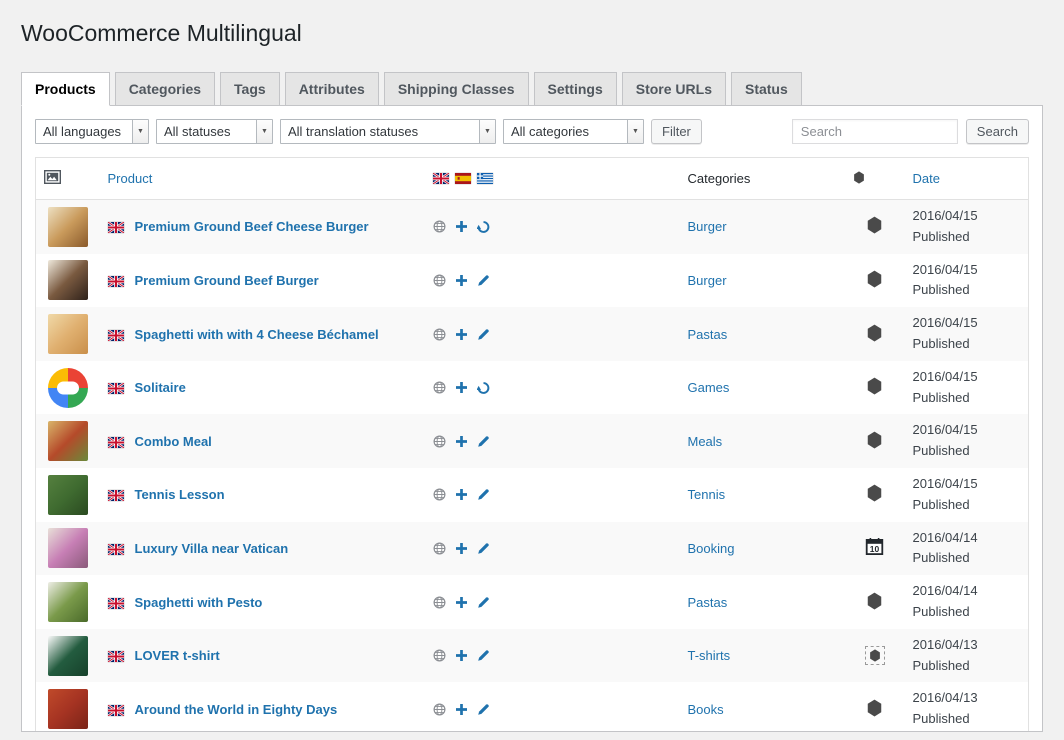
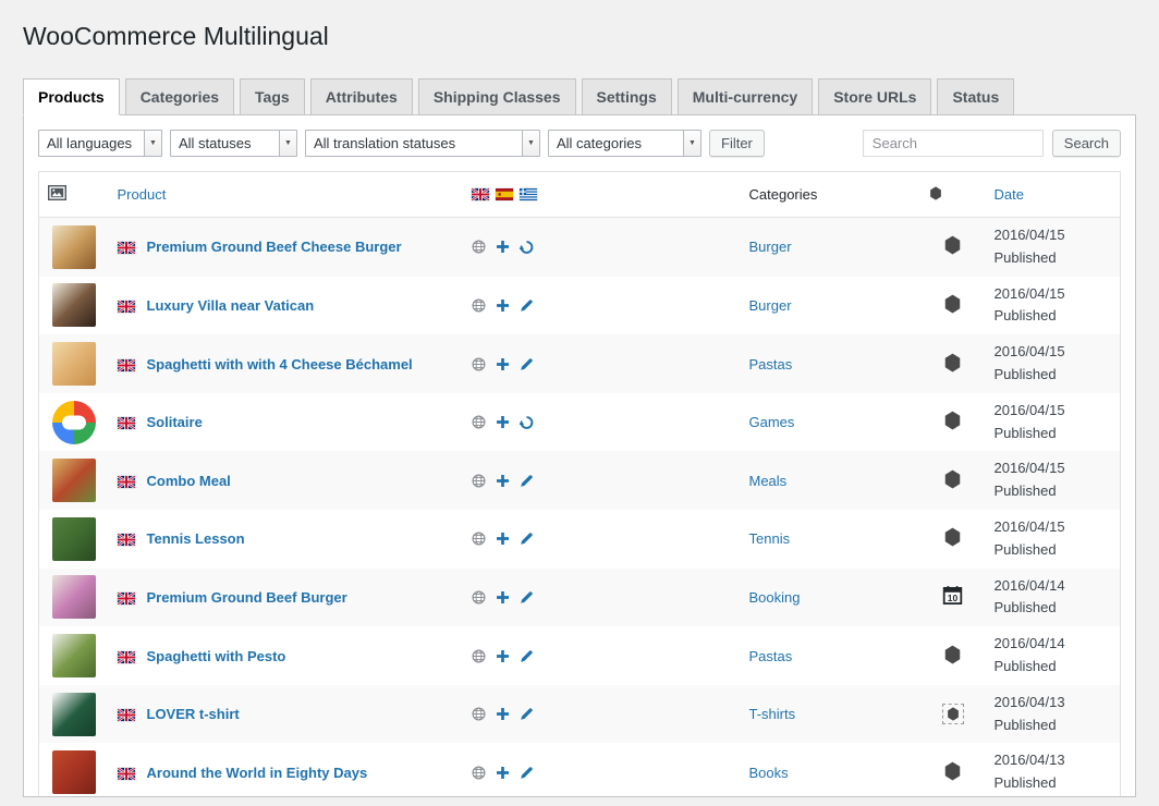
  WooCommerce Multilingual
  Products
  Categories
  Tags
  Attributes
  Shipping Classes
  Settings
+ Multi-currency
  Store URLs
  Status
  All languages
  All statuses
  All translation statuses
  All categories
  Filter
  Search
  Search
  	Product		Categories		Date
  	Premium Ground Beef Cheese Burger		Burger		2016/04/15Published
- 	Premium Ground Beef Burger		Burger		2016/04/15Published
+ 	Luxury Villa near Vatican		Burger		2016/04/15Published
  	Spaghetti with with 4 Cheese Béchamel		Pastas		2016/04/15Published
  	Solitaire		Games		2016/04/15Published
  	Combo Meal		Meals		2016/04/15Published
  	Tennis Lesson		Tennis		2016/04/15Published
- 	Luxury Villa near Vatican		Booking	10	2016/04/14Published
+ 	Premium Ground Beef Burger		Booking	10	2016/04/14Published
  	Spaghetti with Pesto		Pastas		2016/04/14Published
  	LOVER t-shirt		T-shirts		2016/04/13Published
  	Around the World in Eighty Days		Books		2016/04/13Published
